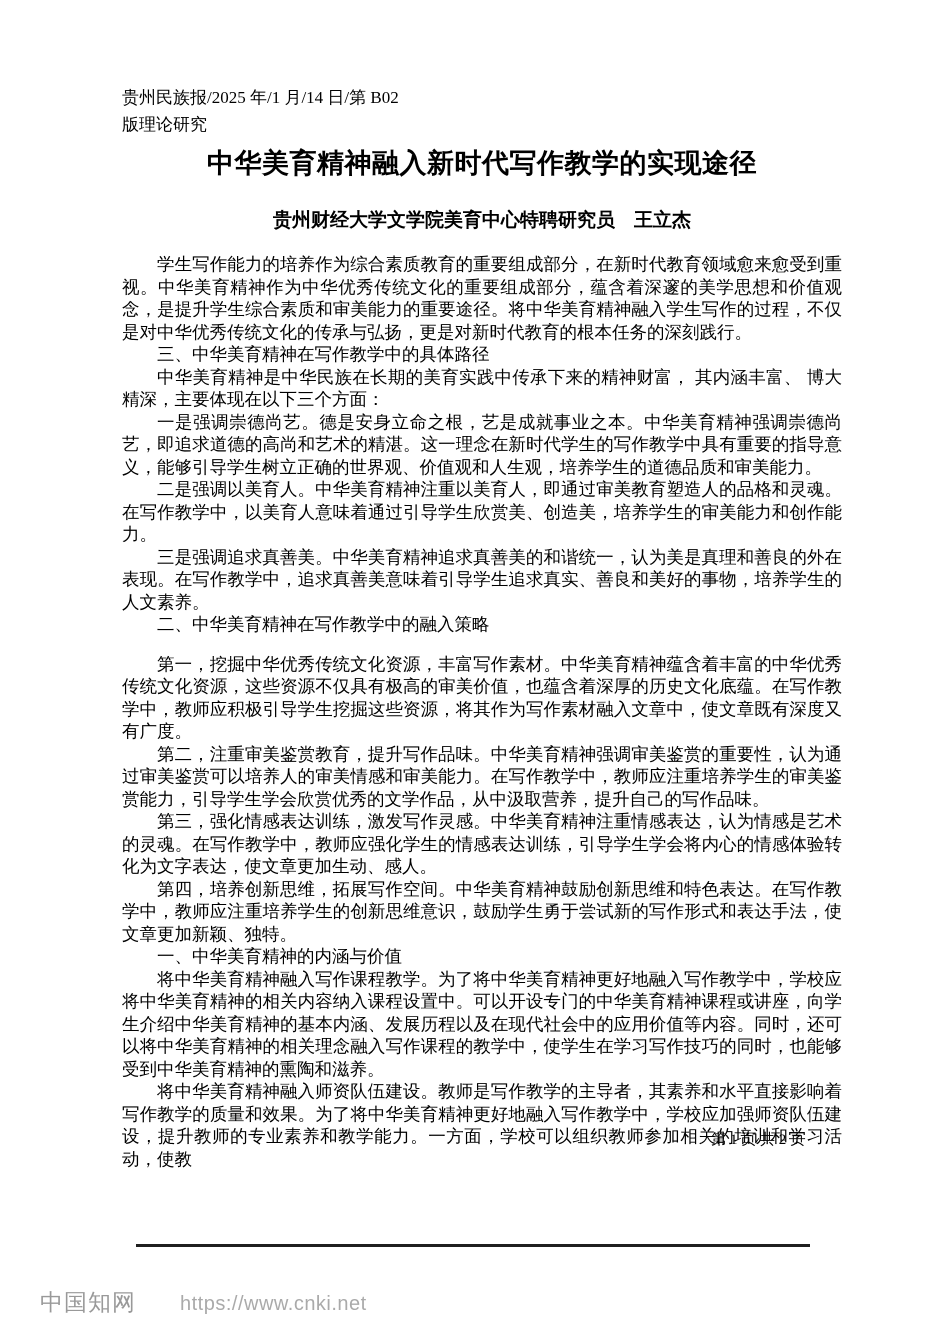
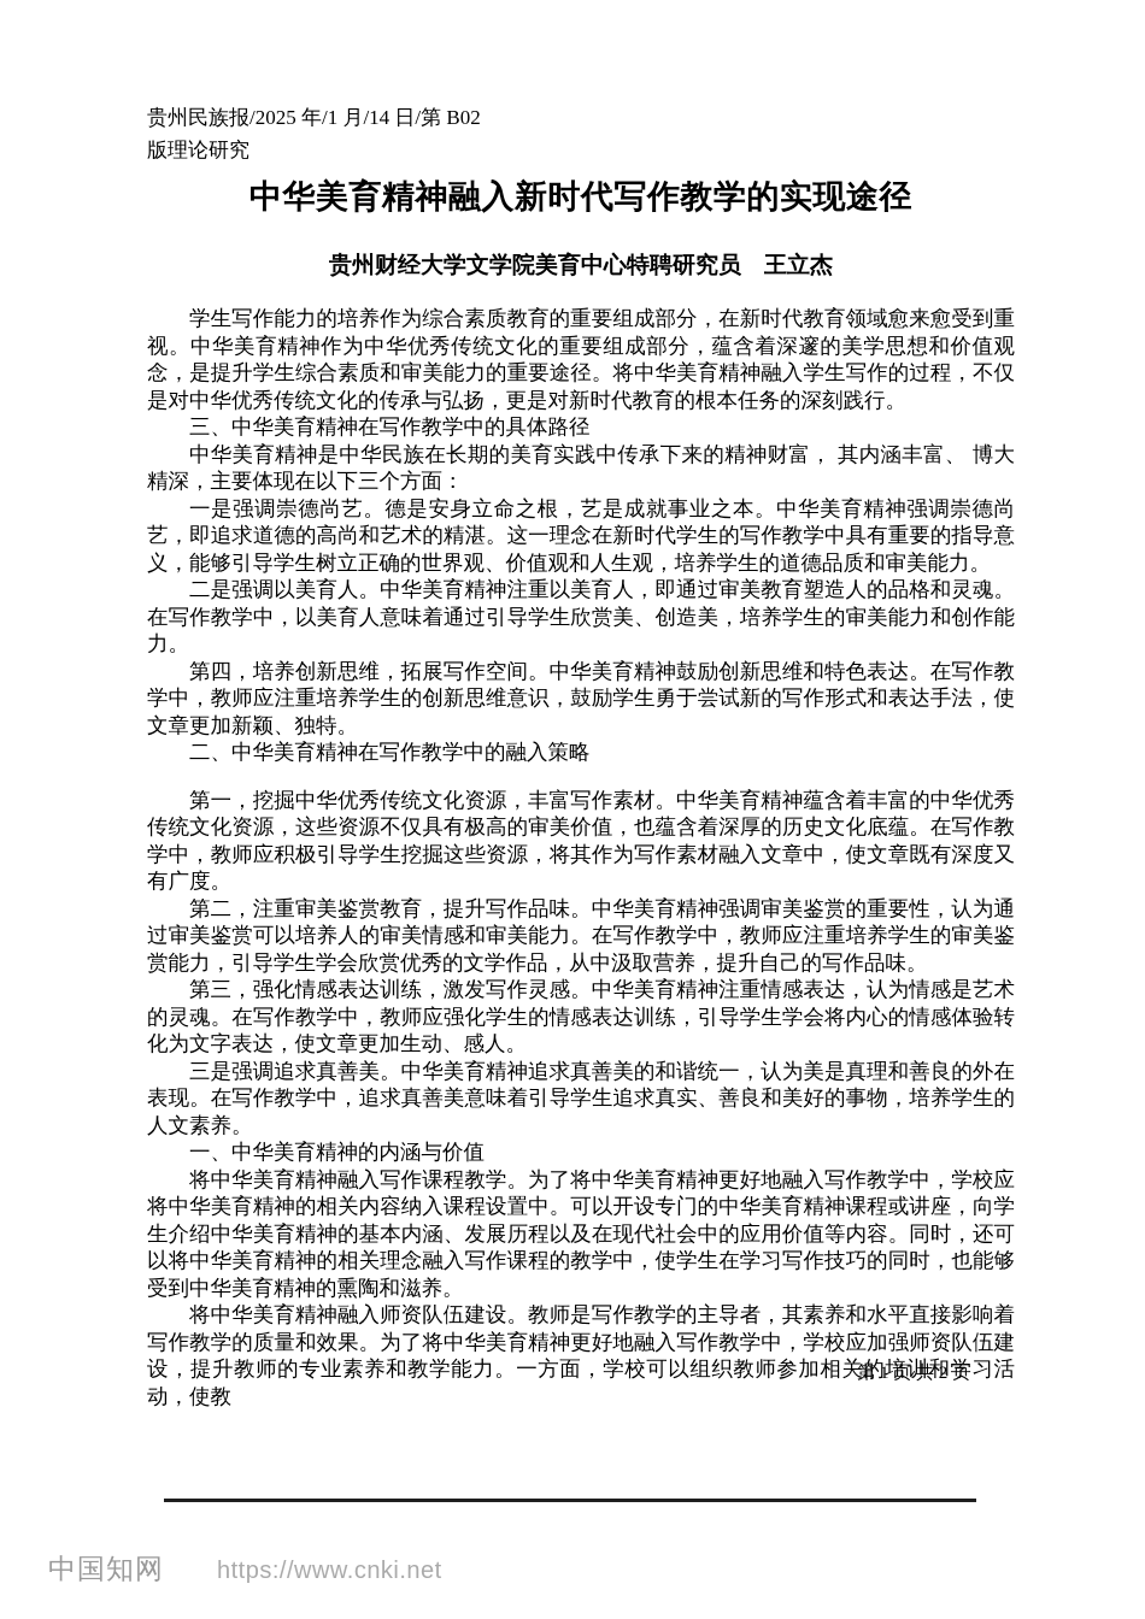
  贵州民族报/2025 年/1 月/14 日/第 B02
  版理论研究
  中华美育精神融入新时代写作教学的实现途径
  贵州财经大学文学院美育中心特聘研究员 王立杰
  学生写作能力的培养作为综合素质教育的重要组成部分，在新时代教育领域愈来愈受到重视。中华美育精神作为中华优秀传统文化的重要组成部分，蕴含着深邃的美学思想和价值观念，是提升学生综合素质和审美能力的重要途径。将中华美育精神融入学生写作的过程，不仅是对中华优秀传统文化的传承与弘扬，更是对新时代教育的根本任务的深刻践行。
  三、中华美育精神在写作教学中的具体路径
  中华美育精神是中华民族在长期的美育实践中传承下来的精神财富， 其内涵丰富、 博大精深，主要体现在以下三个方面：
  一是强调崇德尚艺。德是安身立命之根，艺是成就事业之本。中华美育精神强调崇德尚艺，即追求道德的高尚和艺术的精湛。这一理念在新时代学生的写作教学中具有重要的指导意义，能够引导学生树立正确的世界观、价值观和人生观，培养学生的道德品质和审美能力。
  二是强调以美育人。中华美育精神注重以美育人，即通过审美教育塑造人的品格和灵魂。在写作教学中，以美育人意味着通过引导学生欣赏美、创造美，培养学生的审美能力和创作能力。
- 三是强调追求真善美。中华美育精神追求真善美的和谐统一，认为美是真理和善良的外在表现。在写作教学中，追求真善美意味着引导学生追求真实、善良和美好的事物，培养学生的人文素养。
+ 第四，培养创新思维，拓展写作空间。中华美育精神鼓励创新思维和特色表达。在写作教学中，教师应注重培养学生的创新思维意识，鼓励学生勇于尝试新的写作形式和表达手法，使文章更加新颖、独特。
  二、中华美育精神在写作教学中的融入策略
  第一，挖掘中华优秀传统文化资源，丰富写作素材。中华美育精神蕴含着丰富的中华优秀传统文化资源，这些资源不仅具有极高的审美价值，也蕴含着深厚的历史文化底蕴。在写作教学中，教师应积极引导学生挖掘这些资源，将其作为写作素材融入文章中，使文章既有深度又有广度。
  第二，注重审美鉴赏教育，提升写作品味。中华美育精神强调审美鉴赏的重要性，认为通过审美鉴赏可以培养人的审美情感和审美能力。在写作教学中，教师应注重培养学生的审美鉴赏能力，引导学生学会欣赏优秀的文学作品，从中汲取营养，提升自己的写作品味。
  第三，强化情感表达训练，激发写作灵感。中华美育精神注重情感表达，认为情感是艺术的灵魂。在写作教学中，教师应强化学生的情感表达训练，引导学生学会将内心的情感体验转化为文字表达，使文章更加生动、感人。
- 第四，培养创新思维，拓展写作空间。中华美育精神鼓励创新思维和特色表达。在写作教学中，教师应注重培养学生的创新思维意识，鼓励学生勇于尝试新的写作形式和表达手法，使文章更加新颖、独特。
+ 三是强调追求真善美。中华美育精神追求真善美的和谐统一，认为美是真理和善良的外在表现。在写作教学中，追求真善美意味着引导学生追求真实、善良和美好的事物，培养学生的人文素养。
  一、中华美育精神的内涵与价值
  将中华美育精神融入写作课程教学。为了将中华美育精神更好地融入写作教学中，学校应将中华美育精神的相关内容纳入课程设置中。可以开设专门的中华美育精神课程或讲座，向学生介绍中华美育精神的基本内涵、发展历程以及在现代社会中的应用价值等内容。同时，还可以将中华美育精神的相关理念融入写作课程的教学中，使学生在学习写作技巧的同时，也能够受到中华美育精神的熏陶和滋养。
  将中华美育精神融入师资队伍建设。教师是写作教学的主导者，其素养和水平直接影响着写作教学的质量和效果。为了将中华美育精神更好地融入写作教学中，学校应加强师资队伍建设，提升教师的专业素养和教学能力。一方面，学校可以组织教师参加相关的培训和学习活动，使教
  第 1 页 共 2 页
  中国知网
  https://www.cnki.net
